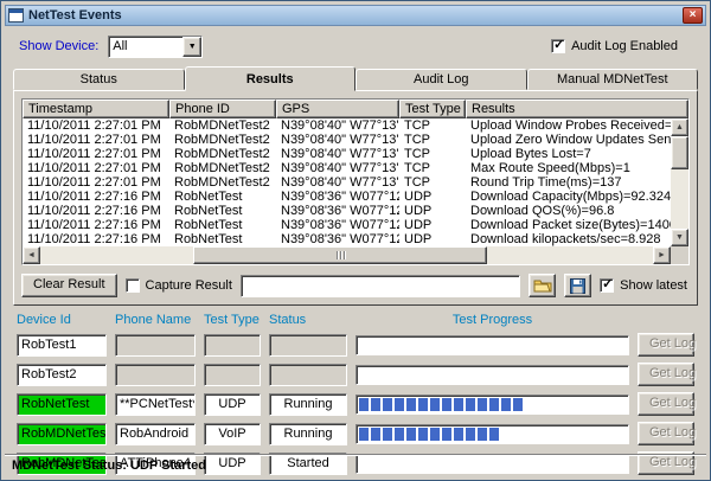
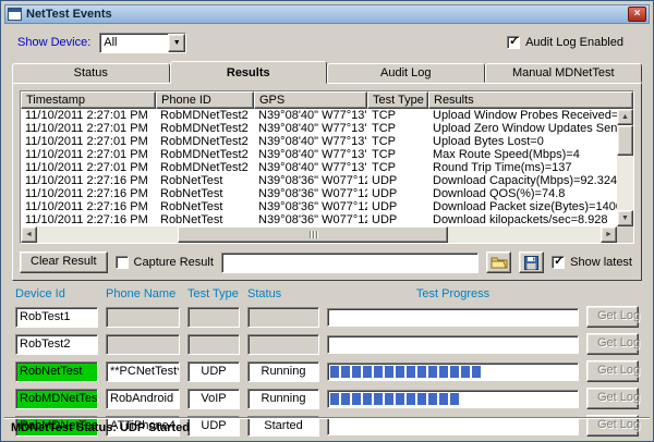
  NetTest Events
  ×
  Show Device:
  All
  Audit Log Enabled
  Status
  Results
  Audit Log
  Manual MDNetTest
  Timestamp
  Phone ID
  GPS
  Test Type
  Results
  11/10/2011 2:27:01 PM
  RobMDNetTest2
  N39°08'40" W77°13'
  TCP
  Upload Window Probes Received=
  11/10/2011 2:27:01 PM
  RobMDNetTest2
  N39°08'40" W77°13'
  TCP
  Upload Zero Window Updates Sen
  11/10/2011 2:27:01 PM
  RobMDNetTest2
  N39°08'40" W77°13'
  TCP
- Upload Bytes Lost=7
+ Upload Bytes Lost=0
  11/10/2011 2:27:01 PM
  RobMDNetTest2
  N39°08'40" W77°13'
  TCP
- Max Route Speed(Mbps)=1
+ Max Route Speed(Mbps)=4
  11/10/2011 2:27:01 PM
  RobMDNetTest2
  N39°08'40" W77°13'
  TCP
  Round Trip Time(ms)=137
  11/10/2011 2:27:16 PM
  RobNetTest
  N39°08'36" W077°1
  UDP
  Download Capacity(Mbps)=92.324
  11/10/2011 2:27:16 PM
  RobNetTest
  N39°08'36" W077°1
  UDP
- Download QOS(%)=96.8
+ Download QOS(%)=74.8
  11/10/2011 2:27:16 PM
  RobNetTest
  N39°08'36" W077°1
  UDP
  Download Packet size(Bytes)=140
  11/10/2011 2:27:16 PM
  RobNetTest
  N39°08'36" W077°1
  UDP
  Download kilopackets/sec=8.928
  Clear Result
  Capture Result
  Show latest
  Device Id
  Phone Name
  Test Type
  Status
  Test Progress
  RobTest1
  Get Log
  RobTest2
  Get Log
  RobNetTest
  **PCNetTest*
  UDP
  Running
  Get Log
  RobMDNetTes
  RobAndroid
  VoIP
  Running
  Get Log
  RobMDNetTes
  ATTiPhone4
  UDP
  Started
  Get Log
  MDNetTest Status: UDP Started
